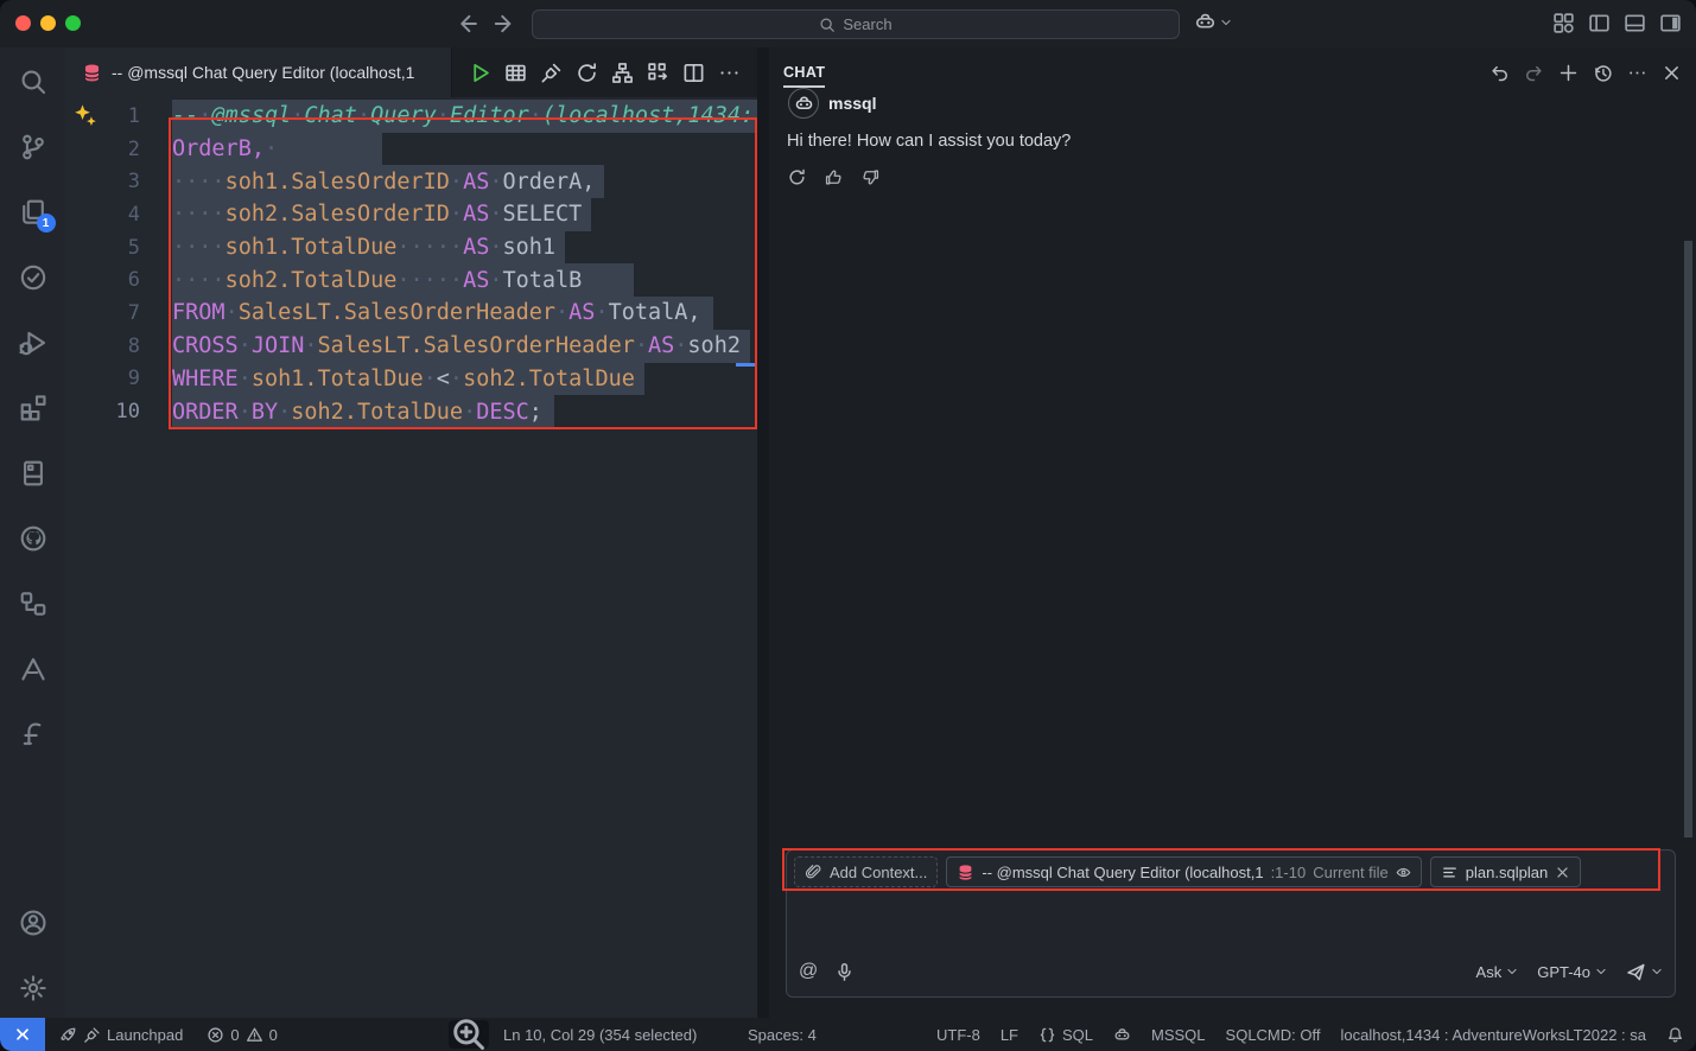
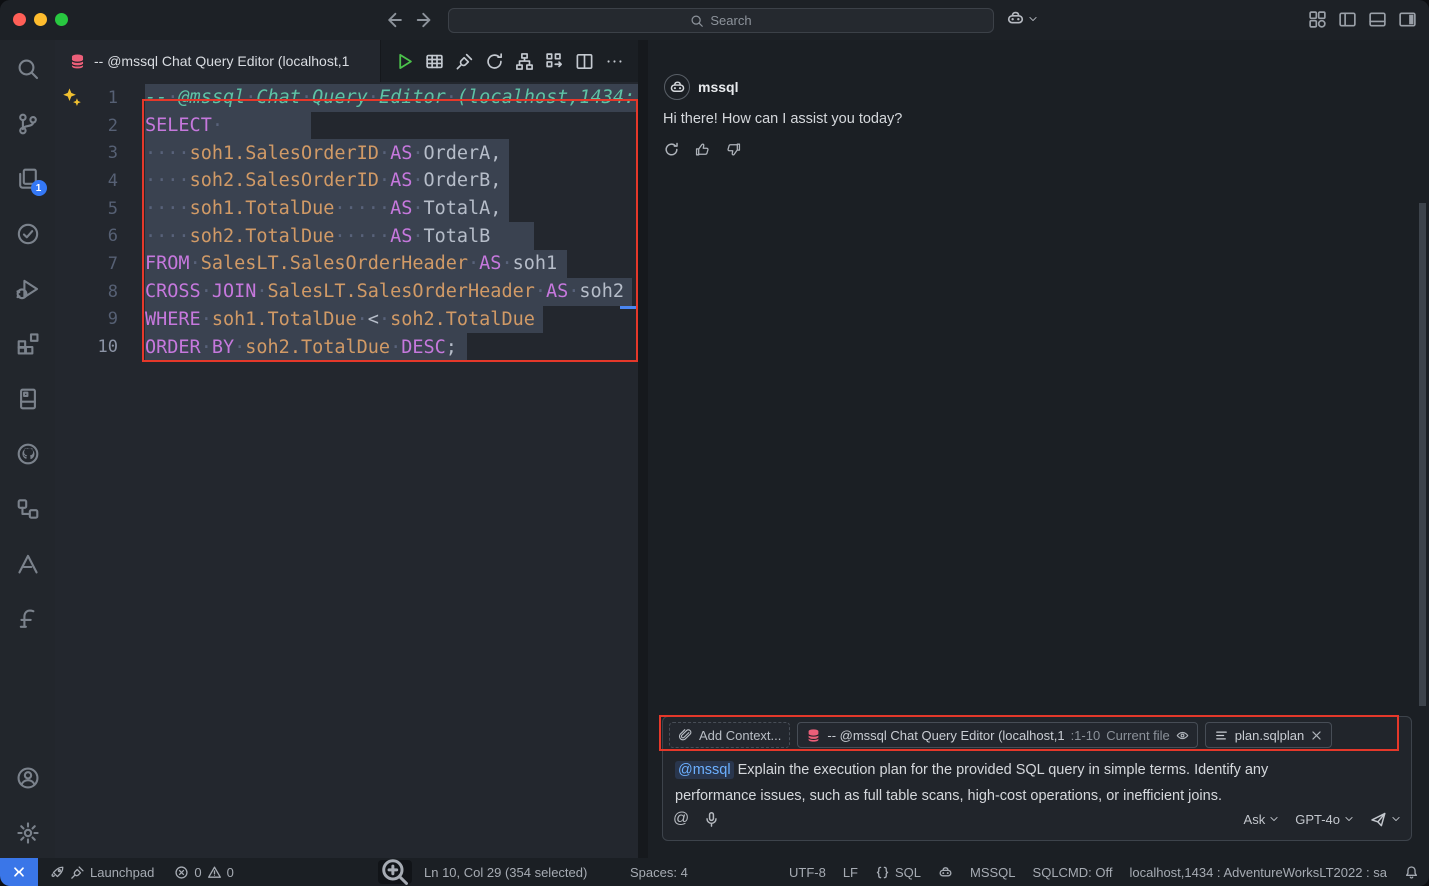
  Search
  1
  -- @mssql Chat Query Editor (localhost,1
  1
  --·@mssql·Chat·Query·Editor·(localhost,1434:
  2
- OrderB,
+ SELECT
  ·
  3
  ····
  soh1.SalesOrderID
  ·
  AS
  ·
  OrderA,
  4
  ····
  soh2.SalesOrderID
  ·
  AS
  ·
- SELECT
+ OrderB,
  5
  ····
  soh1.TotalDue
  ·····
  AS
  ·
- soh1
+ TotalA,
  6
  ····
  soh2.TotalDue
  ·····
  AS
  ·
  TotalB
  7
  FROM
  ·
  SalesLT.SalesOrderHeader
  ·
  AS
  ·
- TotalA,
+ soh1
  8
  CROSS·JOIN
  ·
  SalesLT.SalesOrderHeader
  ·
  AS
  ·
  soh2
  9
  WHERE
  ·
  soh1.TotalDue
  ·
  <
  ·
  soh2.TotalDue
  10
  ORDER·BY
  ·
  soh2.TotalDue
  ·
  DESC
  ;
- CHAT
  mssql
  Hi there! How can I assist you today?
  Add Context...
  -- @mssql Chat Query Editor (localhost,1
  :1-10
  Current file
  plan.sqlplan
+ @mssql Explain the execution plan for the provided SQL query in simple terms. Identify any performance issues, such as full table scans, high-cost operations, or inefficient joins.
  @
  Ask
  GPT-4o
  Launchpad
  0
  0
  Ln 10, Col 29 (354 selected)
  Spaces: 4
  UTF-8
  LF
  SQL
  MSSQL
  SQLCMD: Off
  localhost,1434 : AdventureWorksLT2022 : sa
